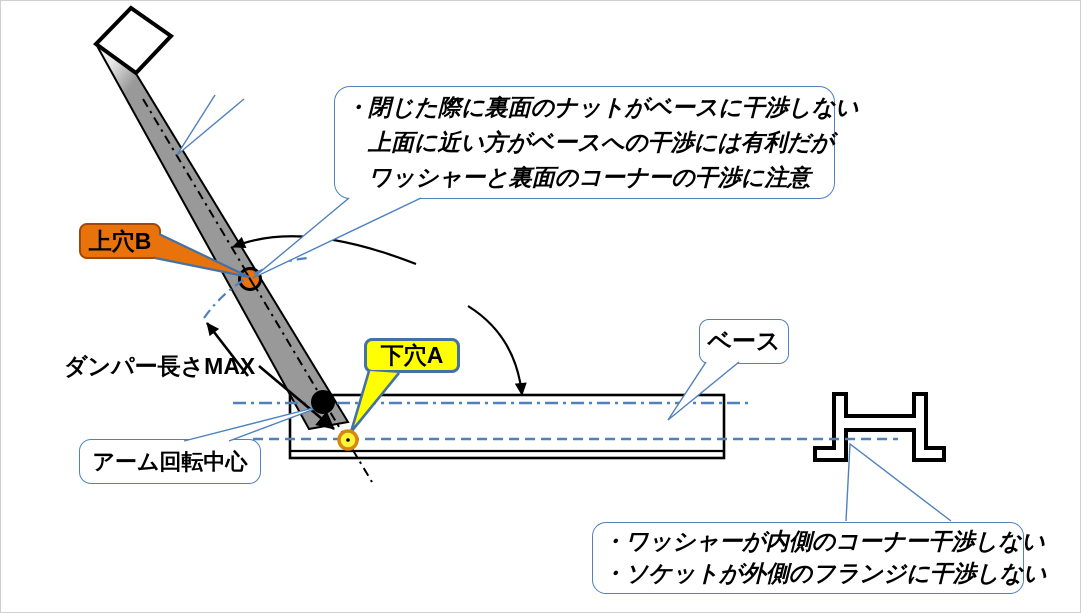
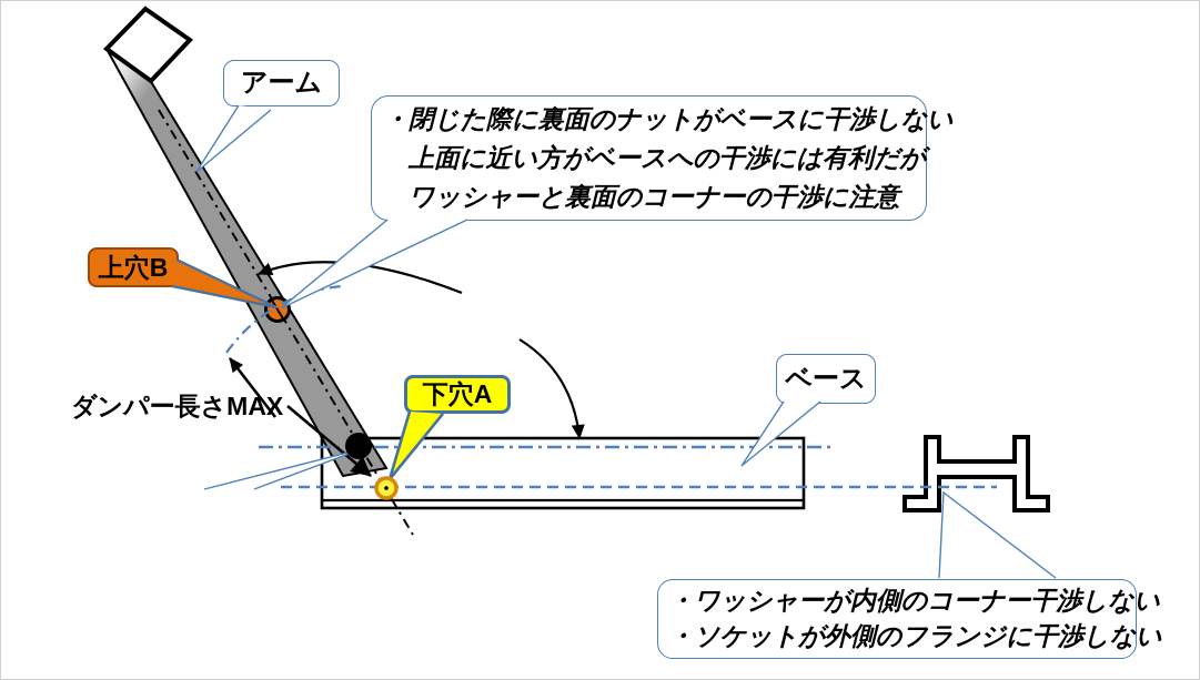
  ・閉じた際に裏面のナットがベースに干渉しな
  上面に近い方がベースへの干渉には有利だが
  ワッシャーと裏面のコーナーの干渉に注意
  ・ワッシャーが内側のコーナー干渉しな
  ・ソケットが外側のフランジに干渉しな
+ アーム
  ベース
- アーム回転中心
  上穴B
  下穴A
  ダンパー長さMAX
